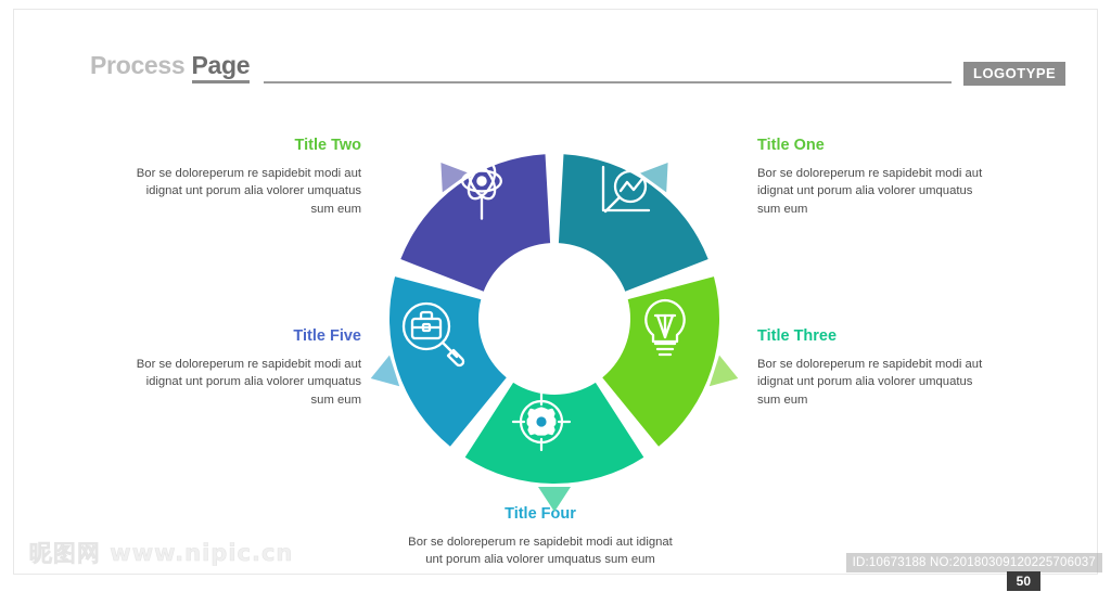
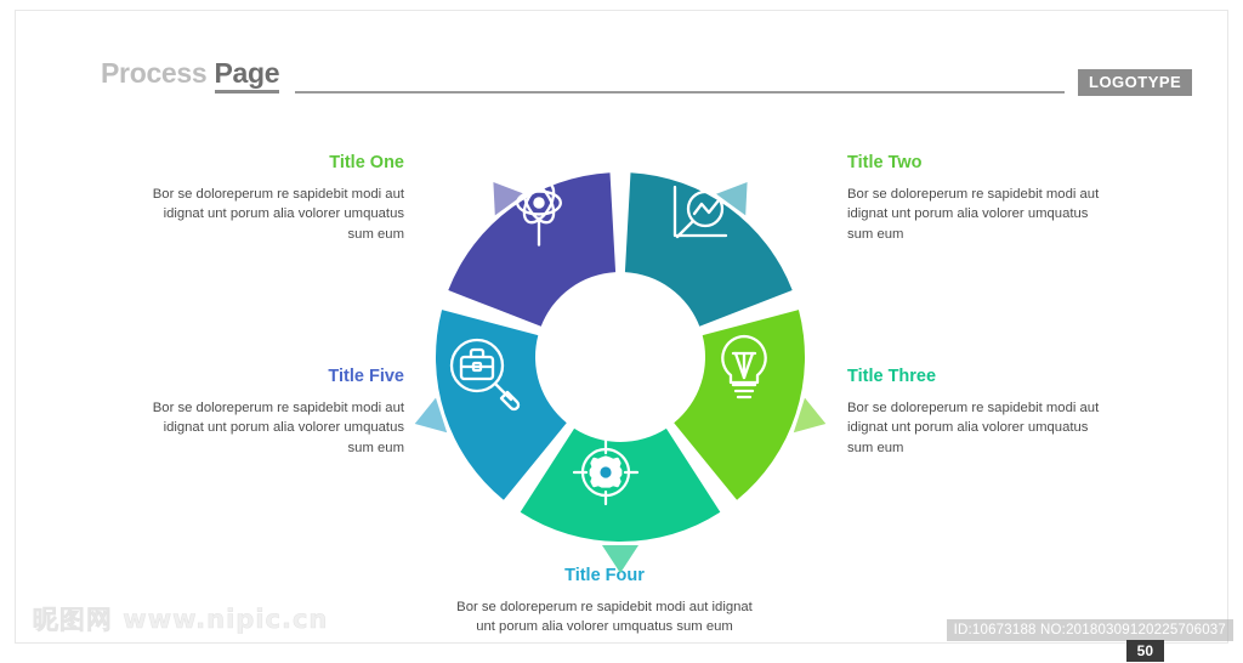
  Process Page
  LOGOTYPE
- Title Two
+ Title One
  Bor se doloreperum re sapidebit modi aut idignat unt porum alia volorer umquatus sum eum
- Title One
+ Title Two
  Bor se doloreperum re sapidebit modi aut idignat unt porum alia volorer umquatus sum eum
  Title Three
  Bor se doloreperum re sapidebit modi aut idignat unt porum alia volorer umquatus sum eum
  Title Five
  Bor se doloreperum re sapidebit modi aut idignat unt porum alia volorer umquatus sum eum
  Title Four
  Bor se doloreperum re sapidebit modi aut idignat unt porum alia volorer umquatus sum eum
  昵图网 www.nipic.cn
  ID:10673188 NO:20180309120225706037
  50
